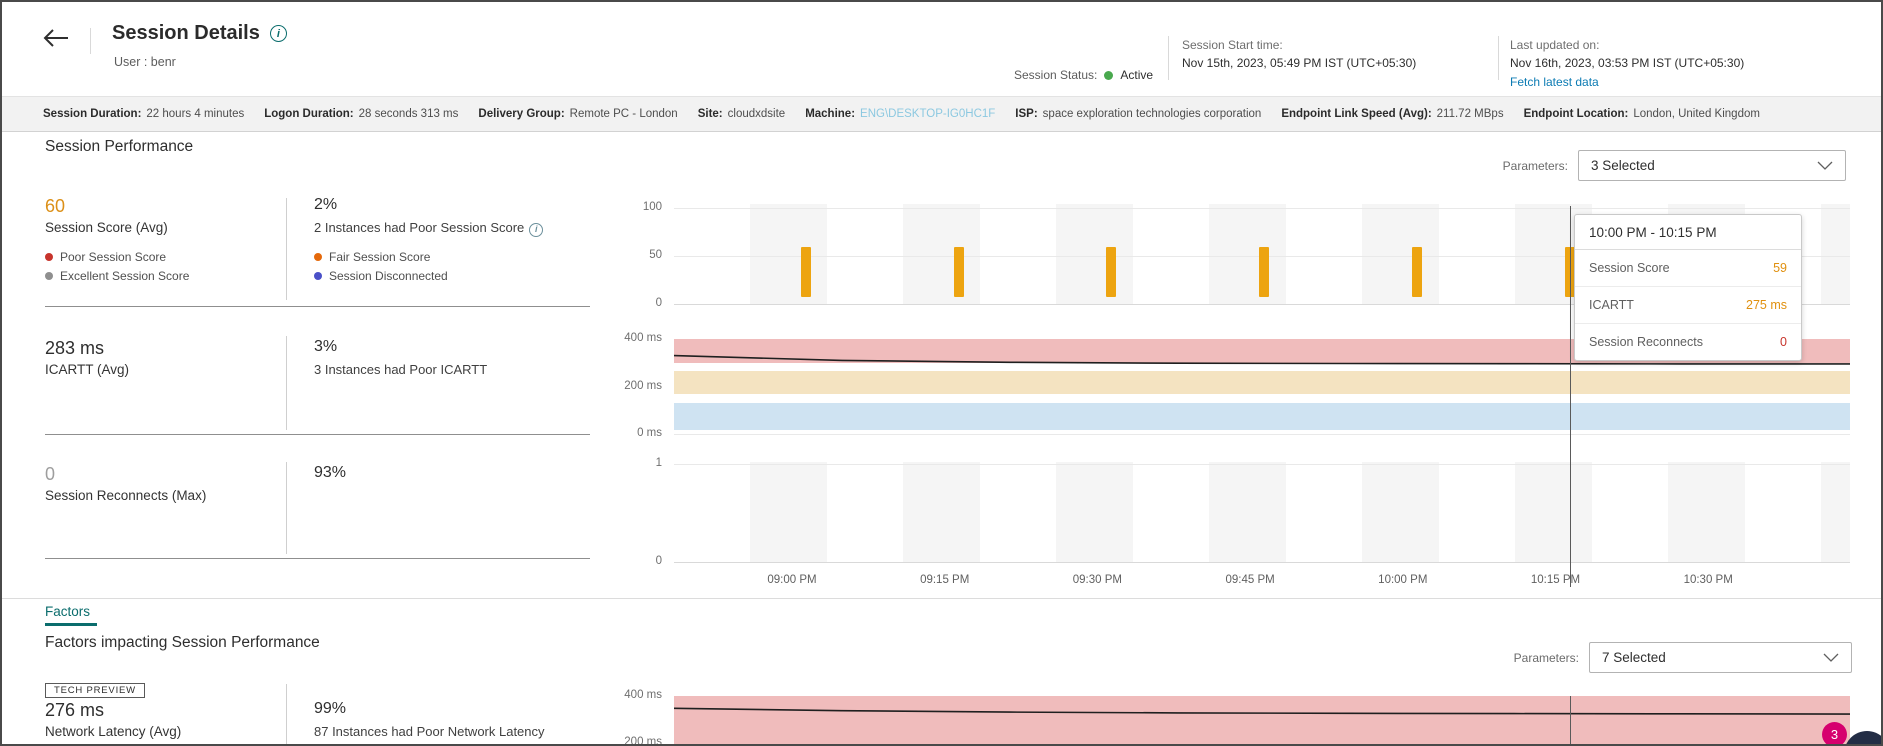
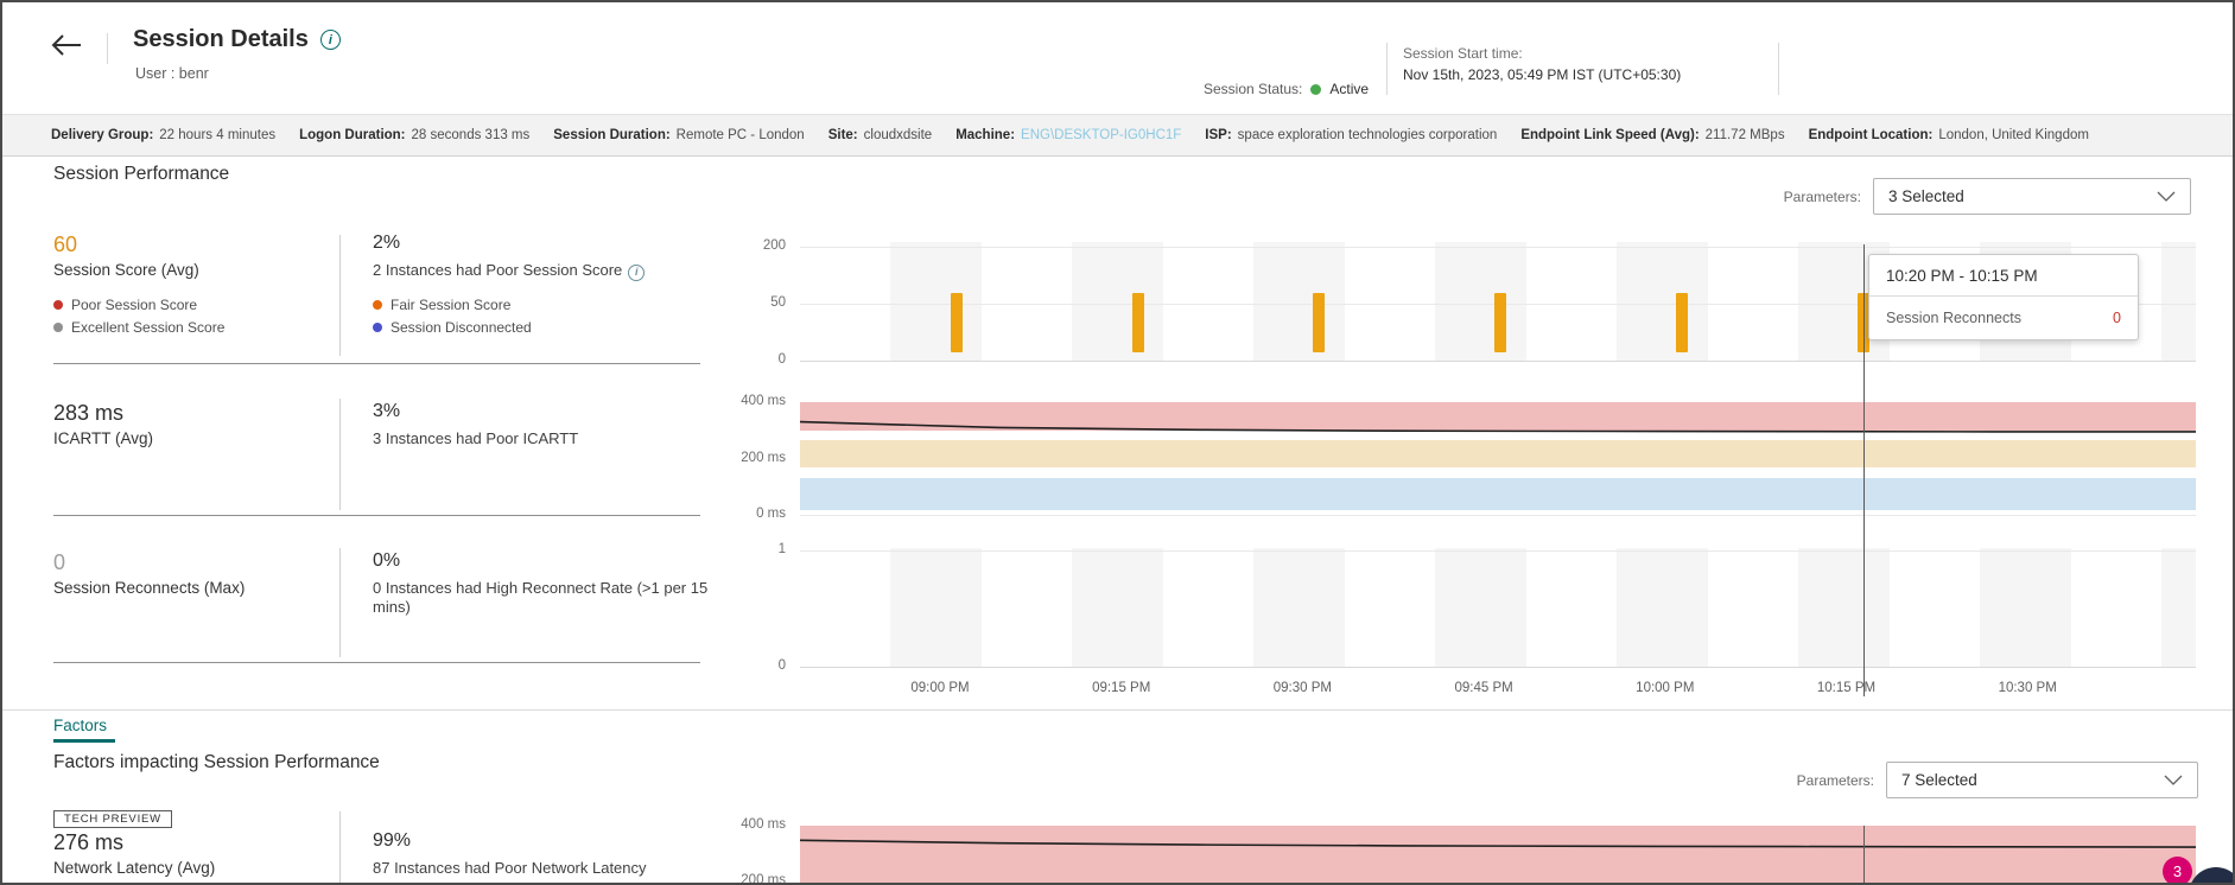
  Session Details
  i
  User : benr
  Session Status:
  Active
  Session Start time:
  Nov 15th, 2023, 05:49 PM IST (UTC+05:30)
- Last updated on:
- Nov 16th, 2023, 03:53 PM IST (UTC+05:30)
- Fetch latest data
- Session Duration:
+ Delivery Group:
  22 hours 4 minutes
  Logon Duration:
  28 seconds 313 ms
- Delivery Group:
+ Session Duration:
  Remote PC - London
  Site:
  cloudxdsite
  Machine:
  ENG\DESKTOP-IG0HC1F
  ISP:
  space exploration technologies corporation
  Endpoint Link Speed (Avg):
  211.72 MBps
  Endpoint Location:
  London, United Kingdom
  Session Performance
  Parameters:
  3 Selected
  60
  Session Score (Avg)
  2%
  2 Instances had Poor Session Score i
  Poor Session Score
  Fair Session Score
  Excellent Session Score
  Session Disconnected
  283 ms
  ICARTT (Avg)
  3%
  3 Instances had Poor ICARTT
  0
  Session Reconnects (Max)
- 93%
+ 0%
+ 0 Instances had High Reconnect Rate (>1 per 15 mins)
- 100
+ 200
  50
  0
  400 ms
  200 ms
  0 ms
  1
  0
- 10:00 PM - 10:15 PM
+ 10:20 PM - 10:15 PM
- Session Score
- 59
- ICARTT
- 275 ms
  Session Reconnects
  0
  Factors
  Factors impacting Session Performance
  Parameters:
  7 Selected
  TECH PREVIEW
  276 ms
  Network Latency (Avg)
  99%
  87 Instances had Poor Network Latency
  400 ms
  200 ms
  3
  09:00 PM
  09:15 PM
  09:30 PM
  09:45 PM
  10:00 PM
  10:15 PM
  10:30 PM
